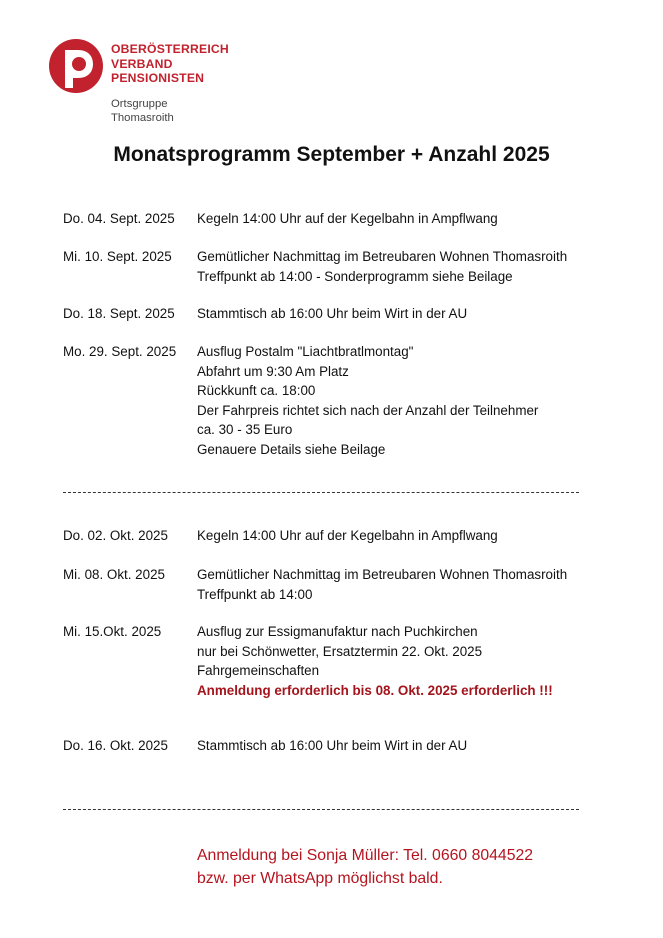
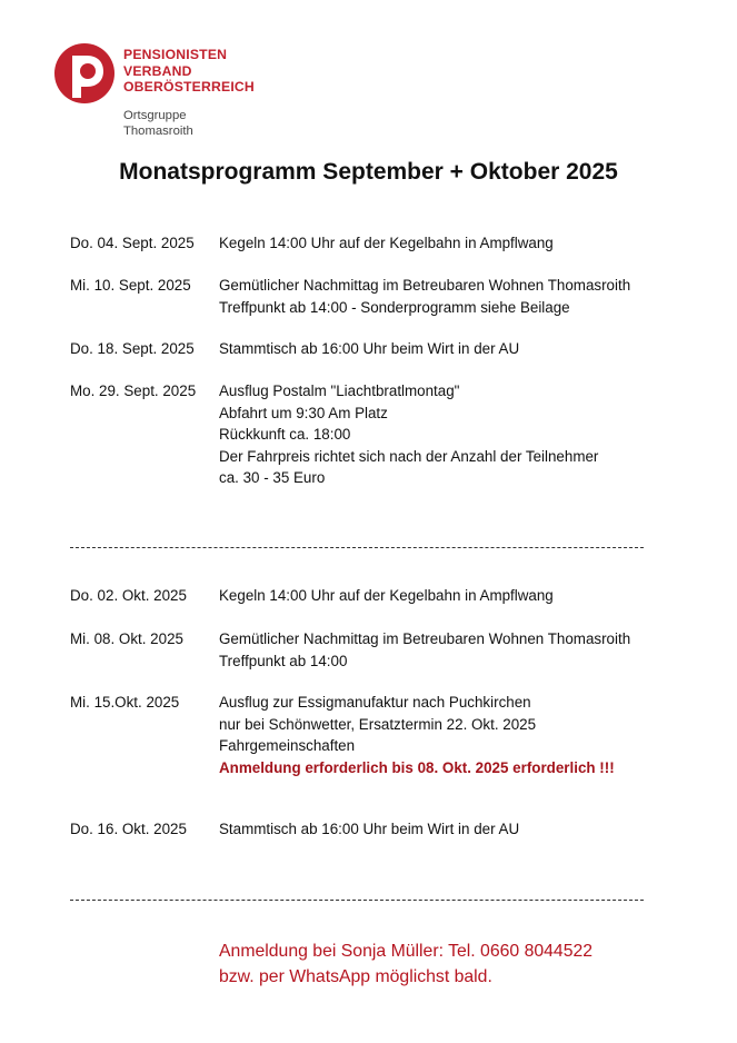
- OBERÖSTERREICH
+ PENSIONISTEN
  VERBAND
- PENSIONISTEN
+ OBERÖSTERREICH
  Ortsgruppe
  Thomasroith
- Monatsprogramm September + Anzahl 2025
+ Monatsprogramm September + Oktober 2025
  Do. 04. Sept. 2025
  Kegeln 14:00 Uhr auf der Kegelbahn in Ampflwang
  Mi. 10. Sept. 2025
  Gemütlicher Nachmittag im Betreubaren Wohnen Thomasroith
  Treffpunkt ab 14:00 - Sonderprogramm siehe Beilage
  Do. 18. Sept. 2025
  Stammtisch ab 16:00 Uhr beim Wirt in der AU
  Mo. 29. Sept. 2025
  Ausflug Postalm "Liachtbratlmontag"
  Abfahrt um 9:30 Am Platz
  Rückkunft ca. 18:00
  Der Fahrpreis richtet sich nach der Anzahl der Teilnehmer
  ca. 30 - 35 Euro
- Genauere Details siehe Beilage
  Do. 02. Okt. 2025
  Kegeln 14:00 Uhr auf der Kegelbahn in Ampflwang
  Mi. 08. Okt. 2025
  Gemütlicher Nachmittag im Betreubaren Wohnen Thomasroith
  Treffpunkt ab 14:00
  Mi. 15.Okt. 2025
  Ausflug zur Essigmanufaktur nach Puchkirchen
  nur bei Schönwetter, Ersatztermin 22. Okt. 2025
  Fahrgemeinschaften
  Anmeldung erforderlich bis 08. Okt. 2025 erforderlich !!!
  Do. 16. Okt. 2025
  Stammtisch ab 16:00 Uhr beim Wirt in der AU
  Anmeldung bei Sonja Müller: Tel. 0660 8044522
  bzw. per WhatsApp möglichst bald.
